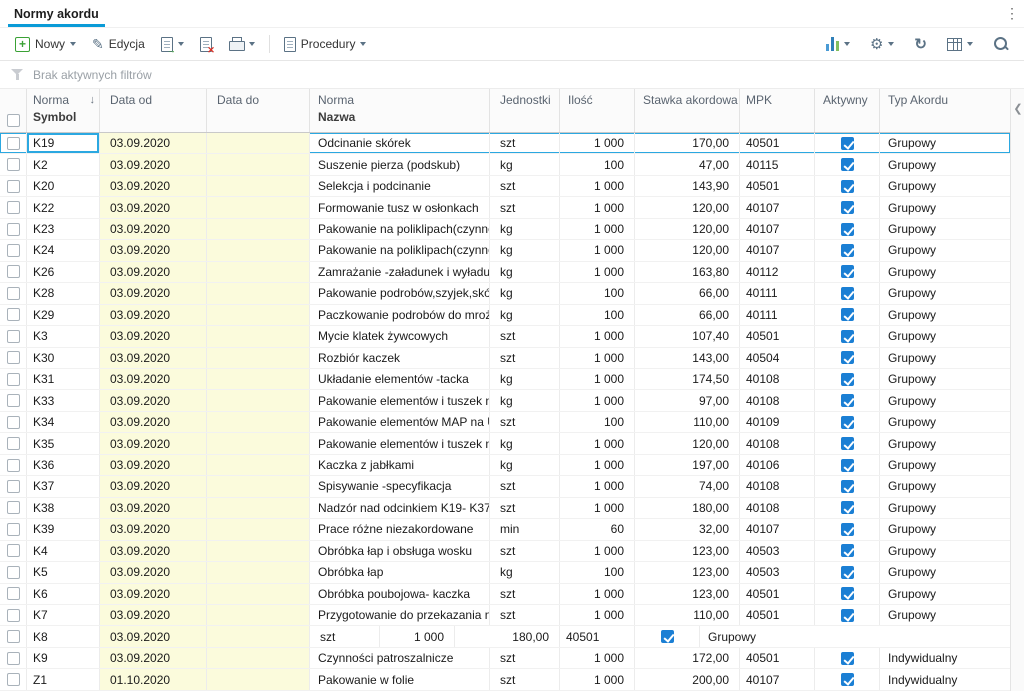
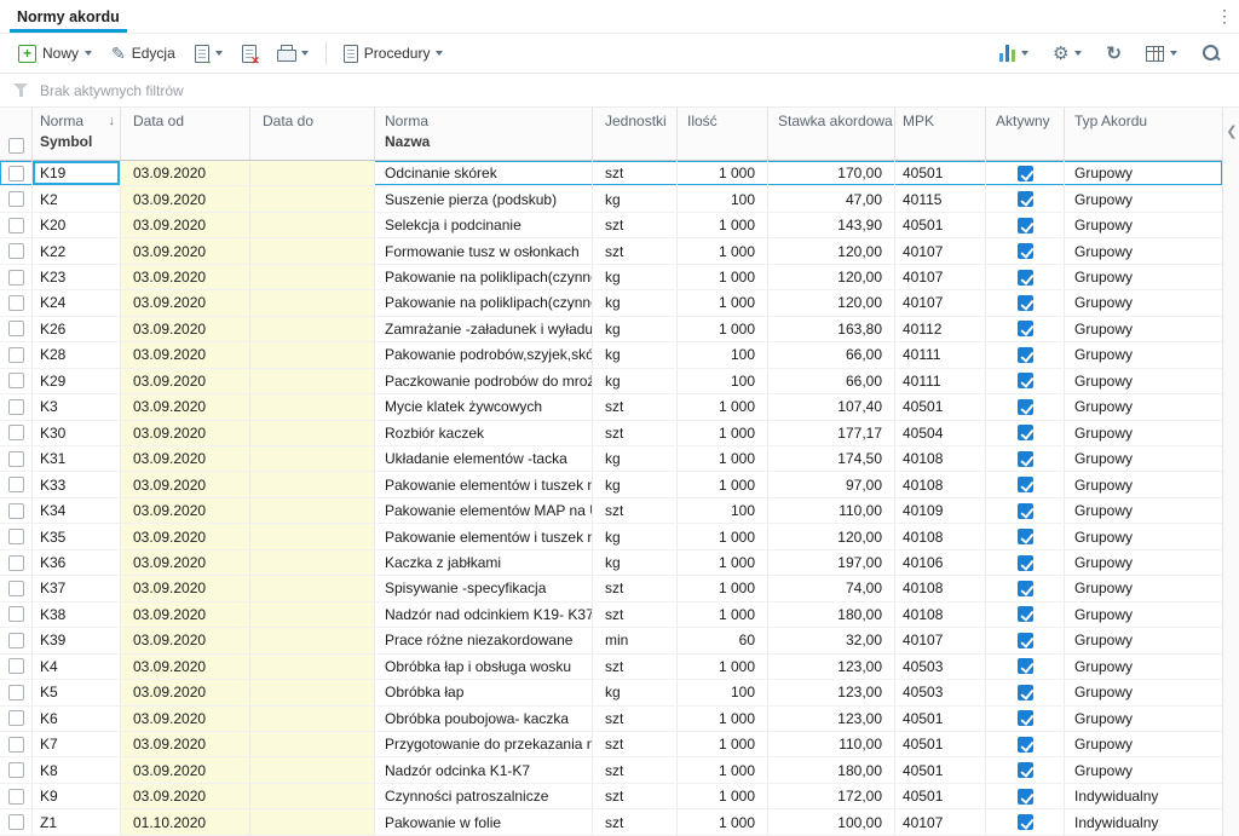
  Normy akordu
  ⋮
  +
  Nowy
  ✎
  Edycja
  →
  ✕
  Procedury
  ⚙
  ↻
  Brak aktywnych filtrów
  Norma
  ↓
  Symbol
  Data od
  Data do
  Norma
  Nazwa
  Jednostki
  Ilość
  Stawka akordowa
  MPK
  Aktywny
  Typ Akordu
  K19
  03.09.2020
  Odcinanie skórek
  szt
  1 000
  170,00
  40501
  Grupowy
  K2
  03.09.2020
  Suszenie pierza (podskub)
  kg
  100
  47,00
  40115
  Grupowy
  K20
  03.09.2020
  Selekcja i podcinanie
  szt
  1 000
  143,90
  40501
  Grupowy
  K22
  03.09.2020
  Formowanie tusz w osłonkach
  szt
  1 000
  120,00
  40107
  Grupowy
  K23
  03.09.2020
  Pakowanie na poliklipach(czynn
  kg
  1 000
  120,00
  40107
  Grupowy
  K24
  03.09.2020
  Pakowanie na poliklipach(czynn
  kg
  1 000
  120,00
  40107
  Grupowy
  K26
  03.09.2020
  Zamrażanie -załadunek i wyładu
  kg
  1 000
  163,80
  40112
  Grupowy
  K28
  03.09.2020
  Pakowanie podrobów,szyjek,skó
  kg
  100
  66,00
  40111
  Grupowy
  K29
  03.09.2020
  Paczkowanie podrobów do mroż
  kg
  100
  66,00
  40111
  Grupowy
  K3
  03.09.2020
  Mycie klatek żywcowych
  szt
  1 000
  107,40
  40501
  Grupowy
  K30
  03.09.2020
  Rozbiór kaczek
  szt
  1 000
- 143,00
+ 177,17
  40504
  Grupowy
  K31
  03.09.2020
  Układanie elementów -tacka
  kg
  1 000
  174,50
  40108
  Grupowy
  K33
  03.09.2020
  Pakowanie elementów i tuszek n
  kg
  1 000
  97,00
  40108
  Grupowy
  K34
  03.09.2020
  Pakowanie elementów MAP na
  szt
  100
  110,00
  40109
  Grupowy
  K35
  03.09.2020
  Pakowanie elementów i tuszek n
  kg
  1 000
  120,00
  40108
  Grupowy
  K36
  03.09.2020
  Kaczka z jabłkami
  kg
  1 000
  197,00
  40106
  Grupowy
  K37
  03.09.2020
  Spisywanie -specyfikacja
  szt
  1 000
  74,00
  40108
  Grupowy
  K38
  03.09.2020
  Nadzór nad odcinkiem K19- K37
  szt
  1 000
  180,00
  40108
  Grupowy
  K39
  03.09.2020
  Prace różne niezakordowane
  min
  60
  32,00
  40107
  Grupowy
  K4
  03.09.2020
  Obróbka łap i obsługa wosku
  szt
  1 000
  123,00
  40503
  Grupowy
  K5
  03.09.2020
  Obróbka łap
  kg
  100
  123,00
  40503
  Grupowy
  K6
  03.09.2020
  Obróbka poubojowa- kaczka
  szt
  1 000
  123,00
  40501
  Grupowy
  K7
  03.09.2020
  Przygotowanie do przekazania n
  szt
  1 000
  110,00
  40501
  Grupowy
  K8
  03.09.2020
+ Nadzór odcinka K1-K7
  szt
  1 000
  180,00
  40501
  Grupowy
  K9
  03.09.2020
  Czynności patroszalnicze
  szt
  1 000
  172,00
  40501
  Indywidualny
  Z1
  01.10.2020
  Pakowanie w folie
  szt
  1 000
- 200,00
+ 100,00
  40107
  Indywidualny
  ❮
